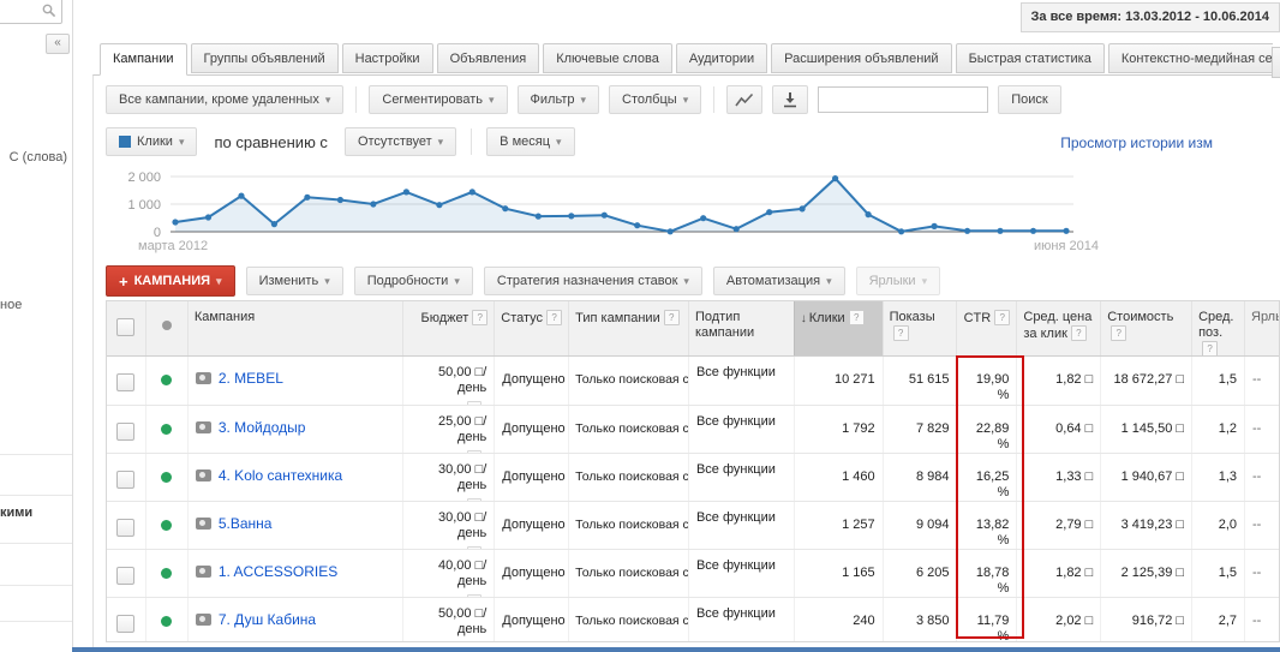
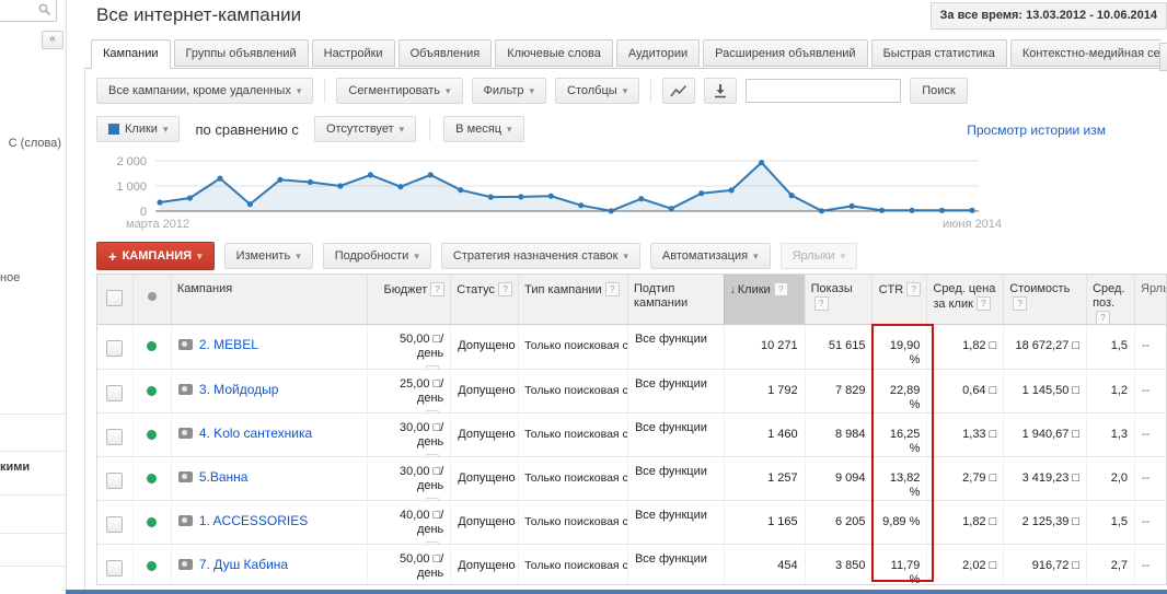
  «
  С (слова)
  ное
  кими
+ Все интернет-кампании
  За все время: 13.03.2012 - 10.06.2014
  Кампании Группы объявлений Настройки Объявления Ключевые слова Аудитории Расширения объявлений Быстрая статистика Контекстно-медийная се
  Все кампании, кроме удаленных
  Сегментировать
  Фильтр
  Столбцы
  Поиск
  Клики
  по сравнению с
  Отсутствует
  В месяц
  Просмотр истории изм
  2 000
  1 000
  0
  марта 2012
  июня 2014
  +
  КАМПАНИЯ
  Изменить
  Подробности
  Стратегия назначения ставок
  Автоматизация
  Ярлыки
  Кампания
  Бюджет ?
  Статус ?
  Тип кампании ?
  Подтип кампании
  ↓ Клики ?
  Показы?
  CTR ?
  Сред. цена за клик ?
  Стоимость?
  Сред. поз.?
  2. MEBEL
  50,00 □/день
  Допущено
  Только поисковая с
  Все функции
  10 271
  51 615
  19,90 %
  1,82 □
  18 672,27 □
  1,5
  --
  3. Мойдодыр
  25,00 □/день
  Допущено
  Только поисковая с
  Все функции
  1 792
  7 829
  22,89 %
  0,64 □
  1 145,50 □
  1,2
  --
  4. Kolo сантехника
  30,00 □/день
  Допущено
  Только поисковая с
  Все функции
  1 460
  8 984
  16,25 %
  1,33 □
  1 940,67 □
  1,3
  --
  5.Ванна
  30,00 □/день
  Допущено
  Только поисковая с
  Все функции
  1 257
  9 094
  13,82 %
  2,79 □
  3 419,23 □
  2,0
  --
  1. ACCESSORIES
  40,00 □/день
  Допущено
  Только поисковая с
  Все функции
  1 165
  6 205
- 18,78 %
+ 9,89 %
  1,82 □
  2 125,39 □
  1,5
  --
  7. Душ Кабина
  50,00 □/день
  Допущено
  Только поисковая с
  Все функции
- 240
+ 454
  3 850
  11,79 %
  2,02 □
  916,72 □
  2,7
  --
